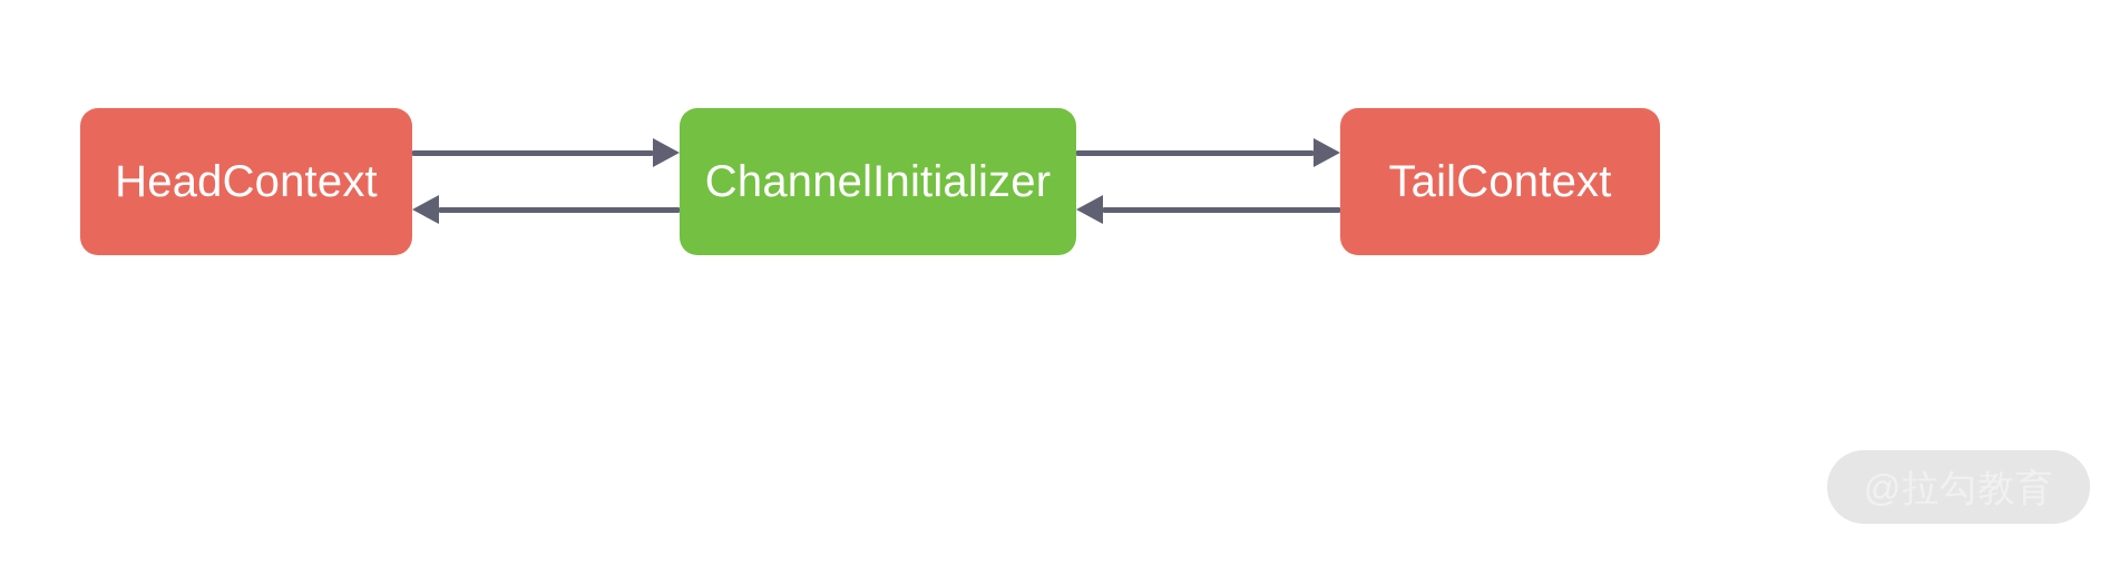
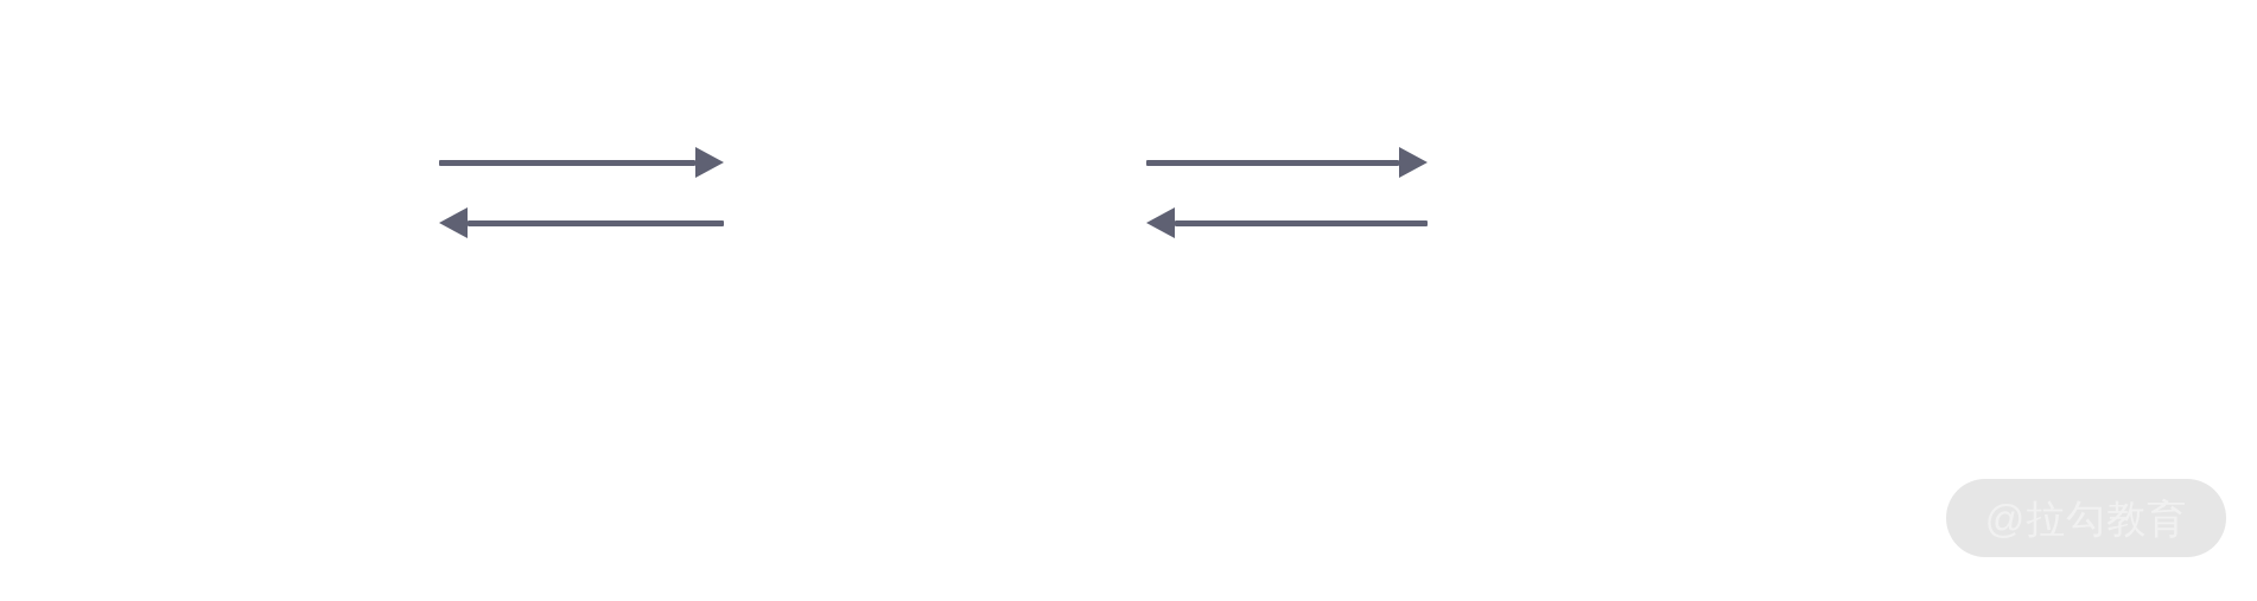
- HeadContext
- ChannelInitializer
- TailContext
